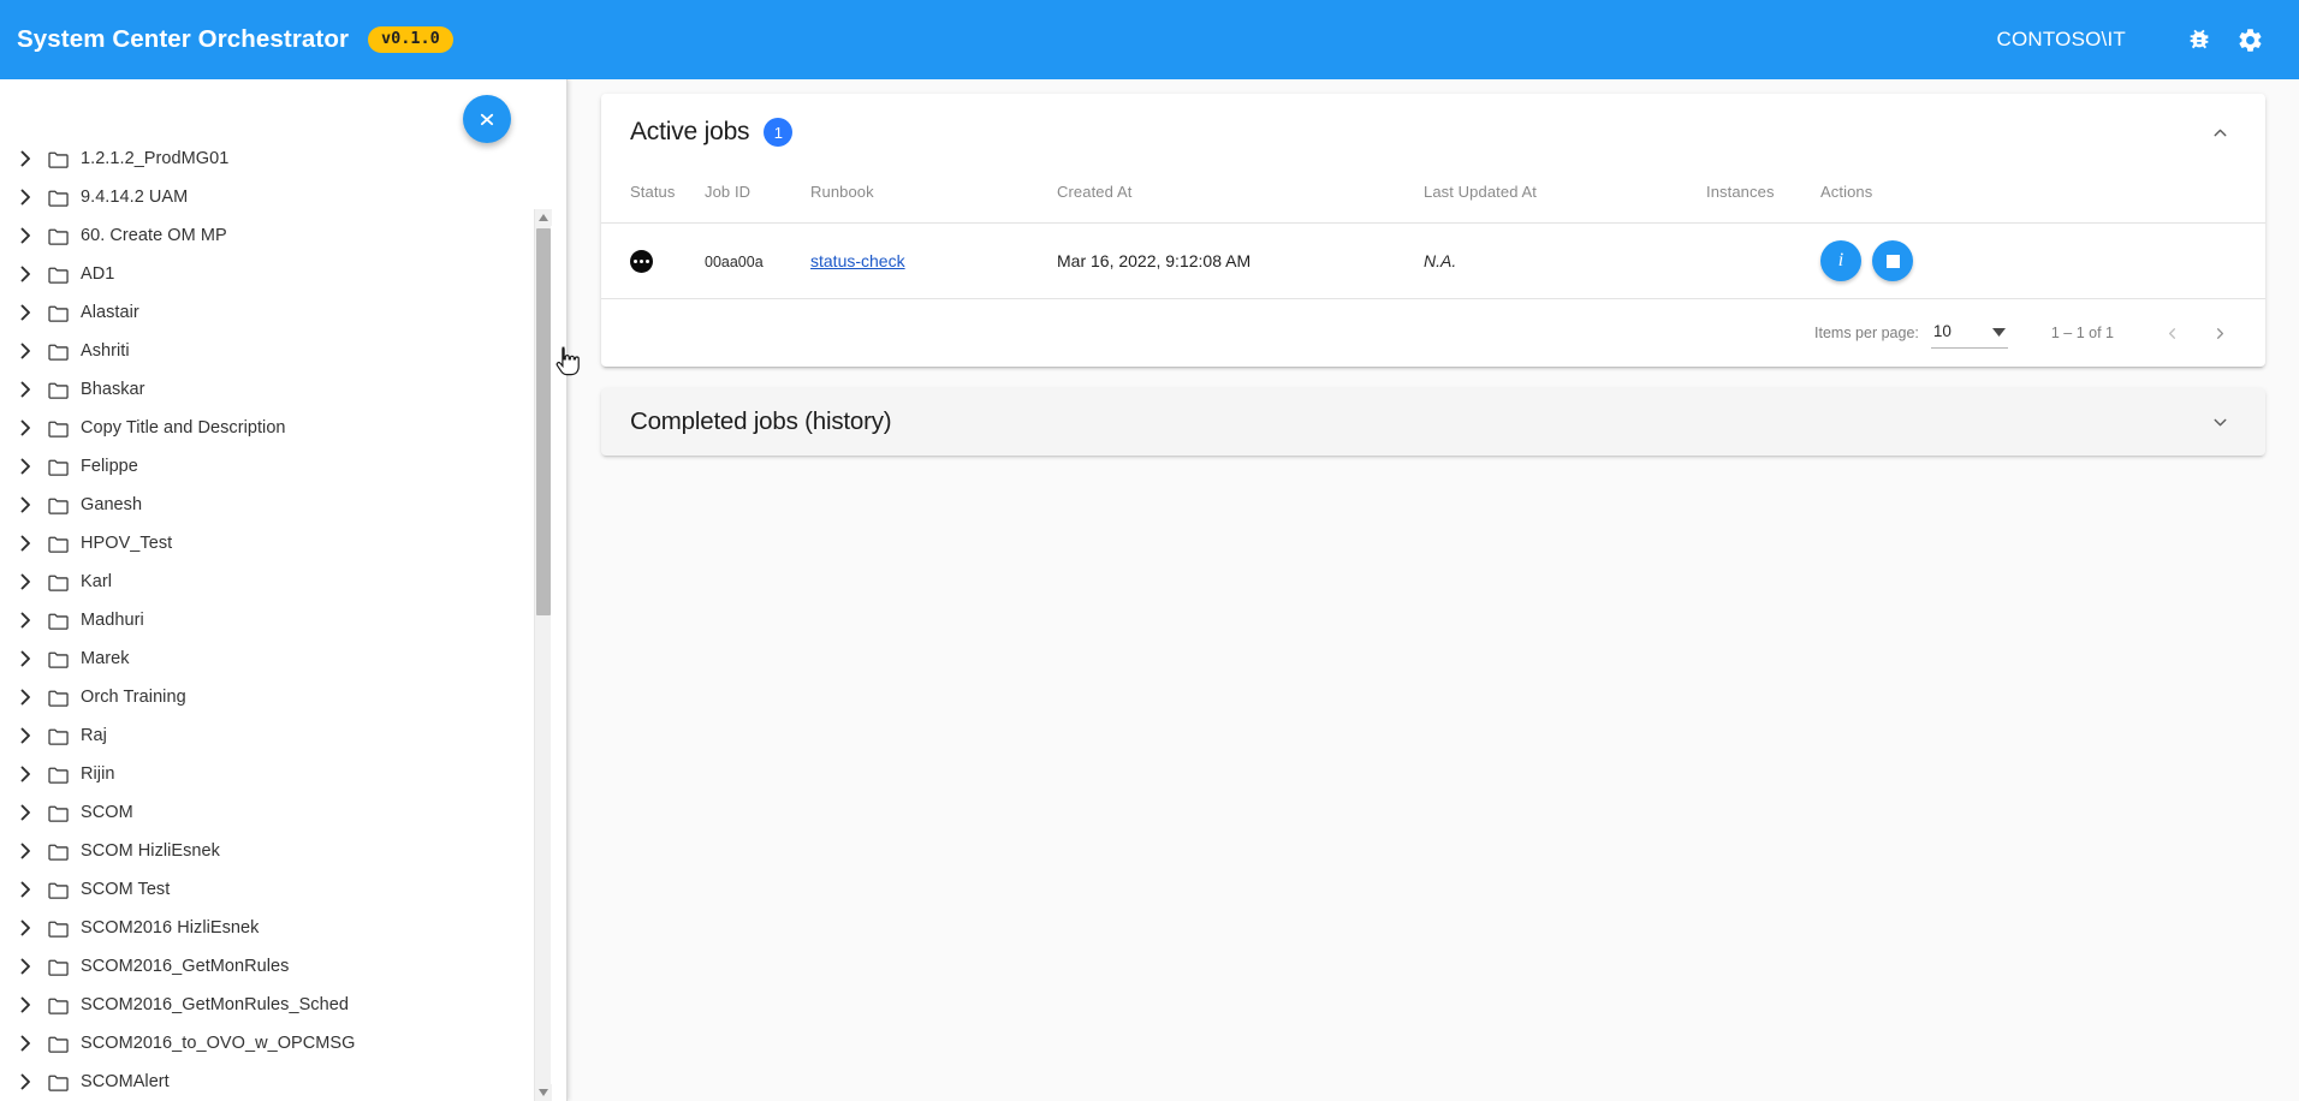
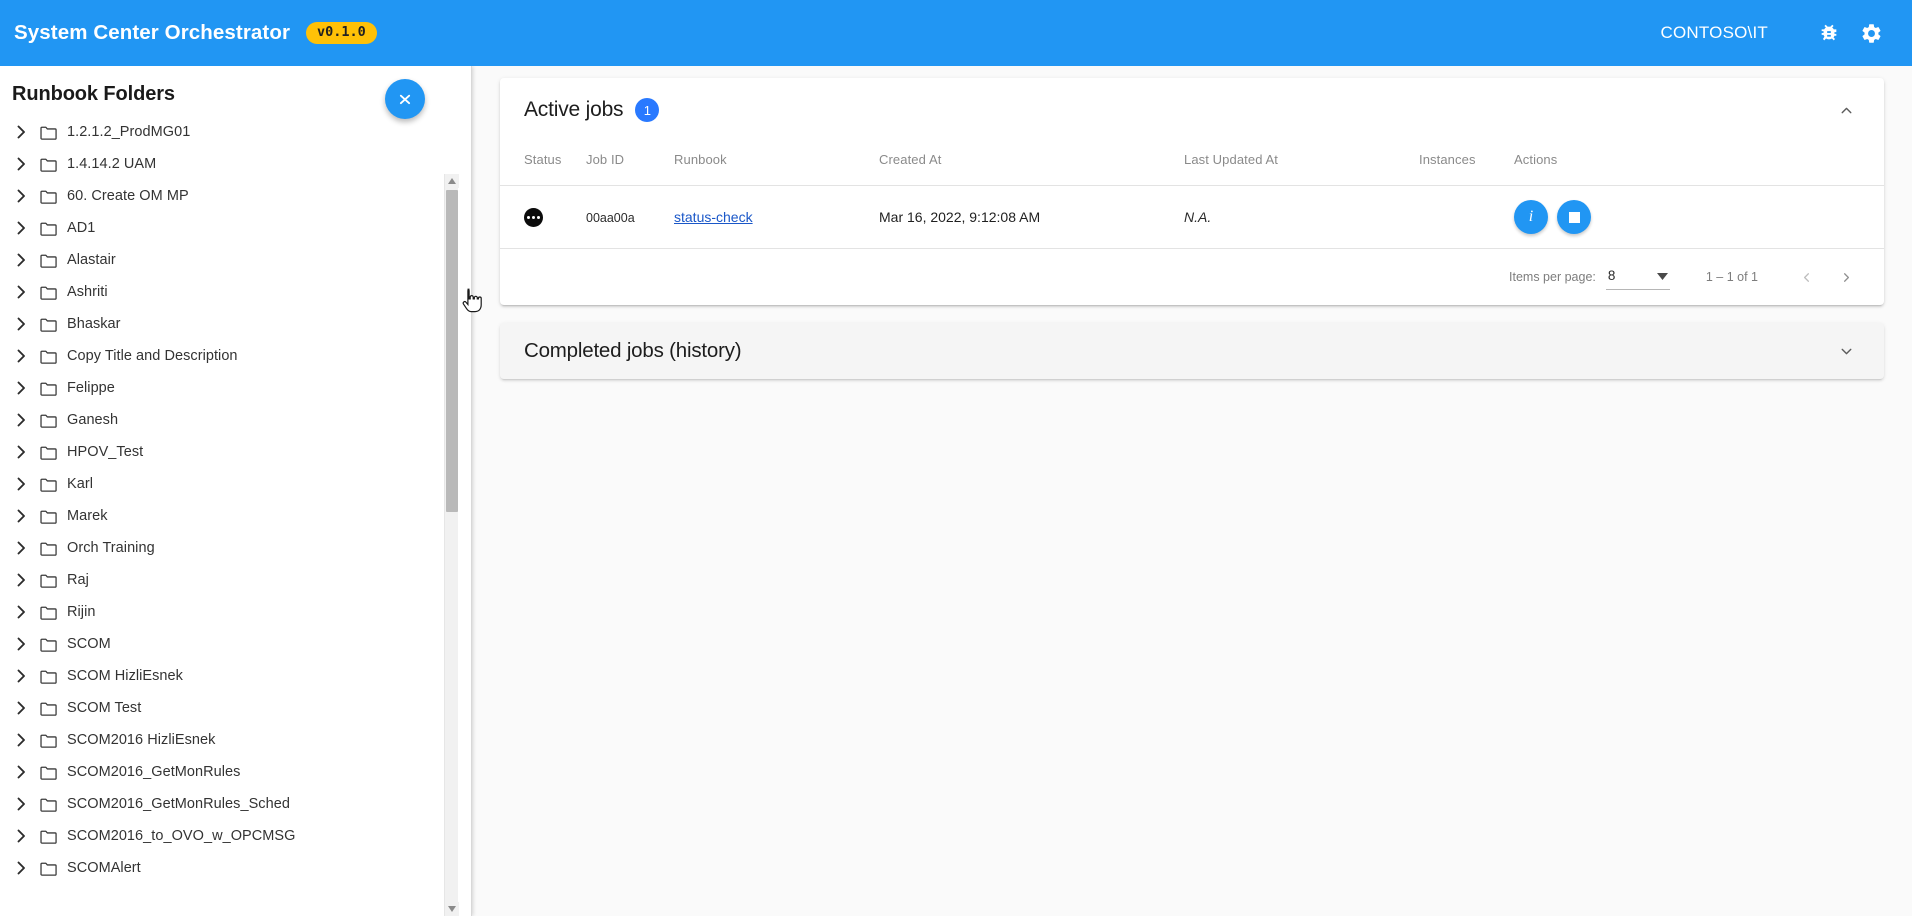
  System Center Orchestrator
  v0.1.0
  CONTOSO\IT
+ Runbook Folders
  1.2.1.2_ProdMG01
- 9.4.14.2 UAM
+ 1.4.14.2 UAM
  60. Create OM MP
  AD1
  Alastair
  Ashriti
  Bhaskar
  Copy Title and Description
  Felippe
  Ganesh
  HPOV_Test
  Karl
- Madhuri
  Marek
  Orch Training
  Raj
  Rijin
  SCOM
  SCOM HizliEsnek
  SCOM Test
  SCOM2016 HizliEsnek
  SCOM2016_GetMonRules
  SCOM2016_GetMonRules_Sched
  SCOM2016_to_OVO_w_OPCMSG
  SCOMAlert
  Active jobs
  1
  Status	Job ID	Runbook	Created At	Last Updated At	Instances	Actions
  	00aa00a	status-check	Mar 16, 2022, 9:12:08 AM	N.A.		i
  Items per page:
- 10
+ 8
  1 – 1 of 1
  Completed jobs (history)
